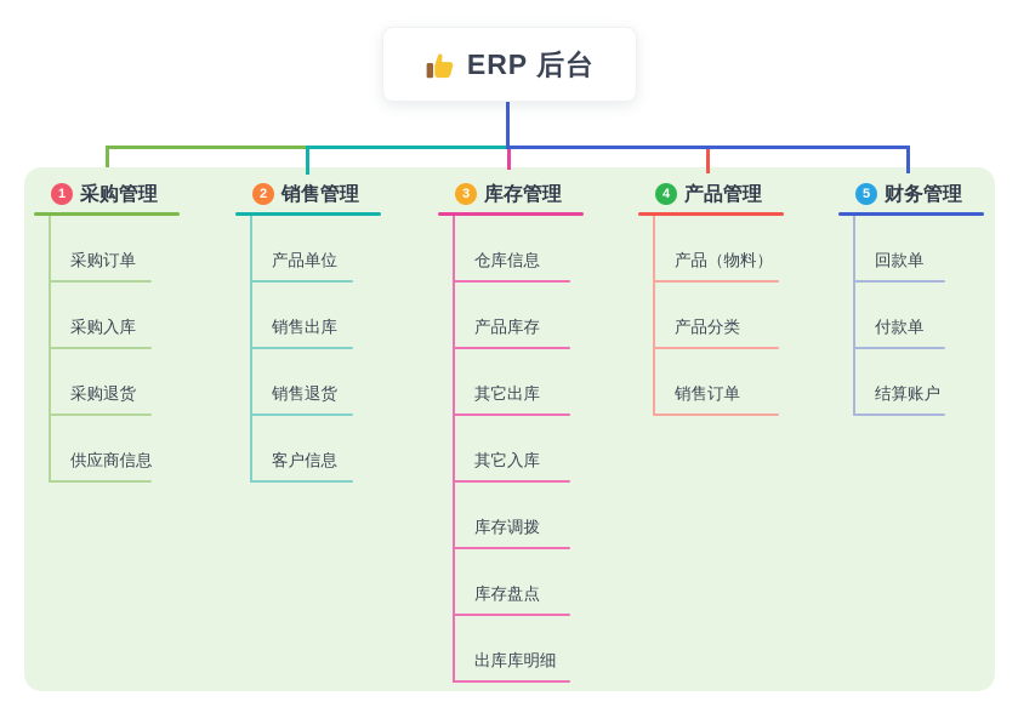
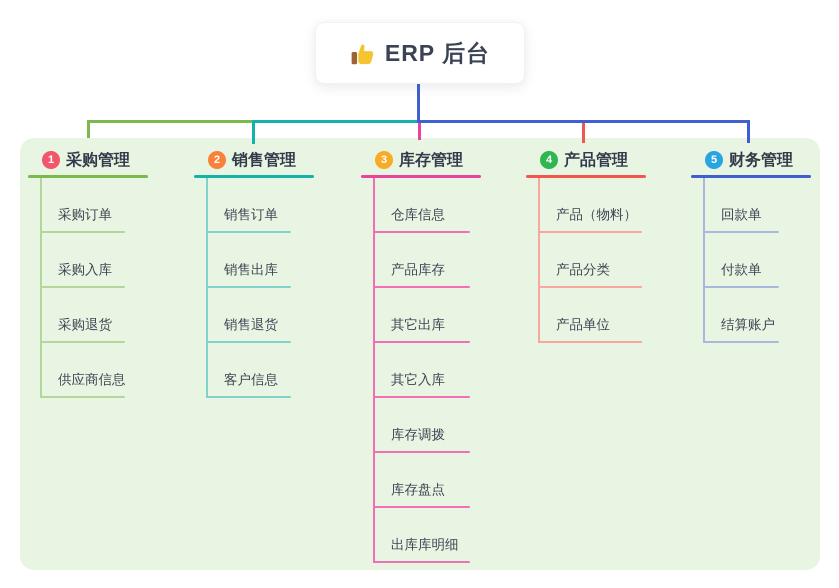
  ERP 后台
  1
  采购管理
  采购订单
  采购入库
  采购退货
  供应商信息
  2
  销售管理
- 产品单位
+ 销售订单
  销售出库
  销售退货
  客户信息
  3
  库存管理
  仓库信息
  产品库存
  其它出库
  其它入库
  库存调拨
  库存盘点
  出库库明细
  4
  产品管理
  产品（物料）
  产品分类
- 销售订单
+ 产品单位
  5
  财务管理
  回款单
  付款单
  结算账户
